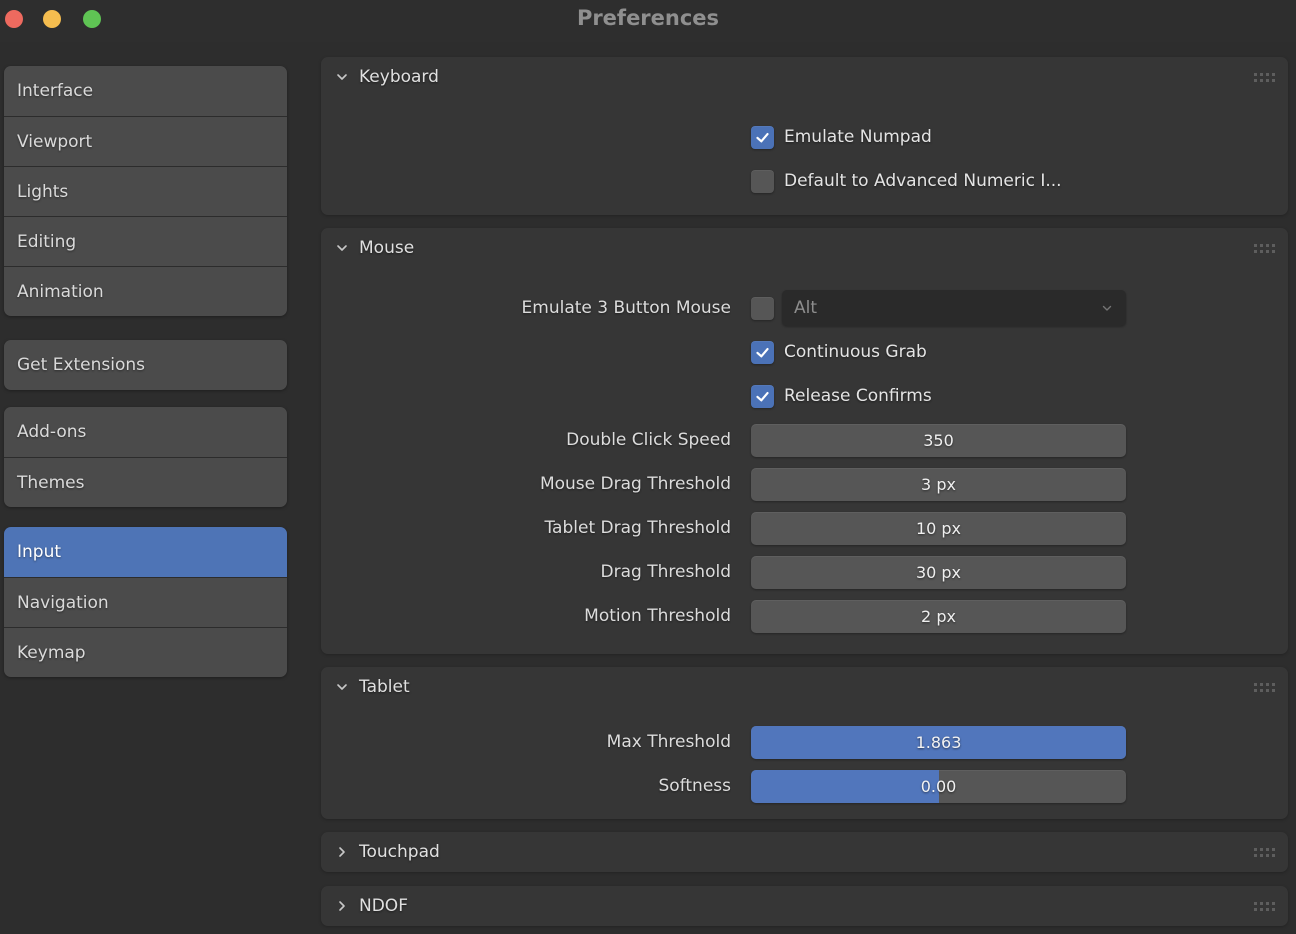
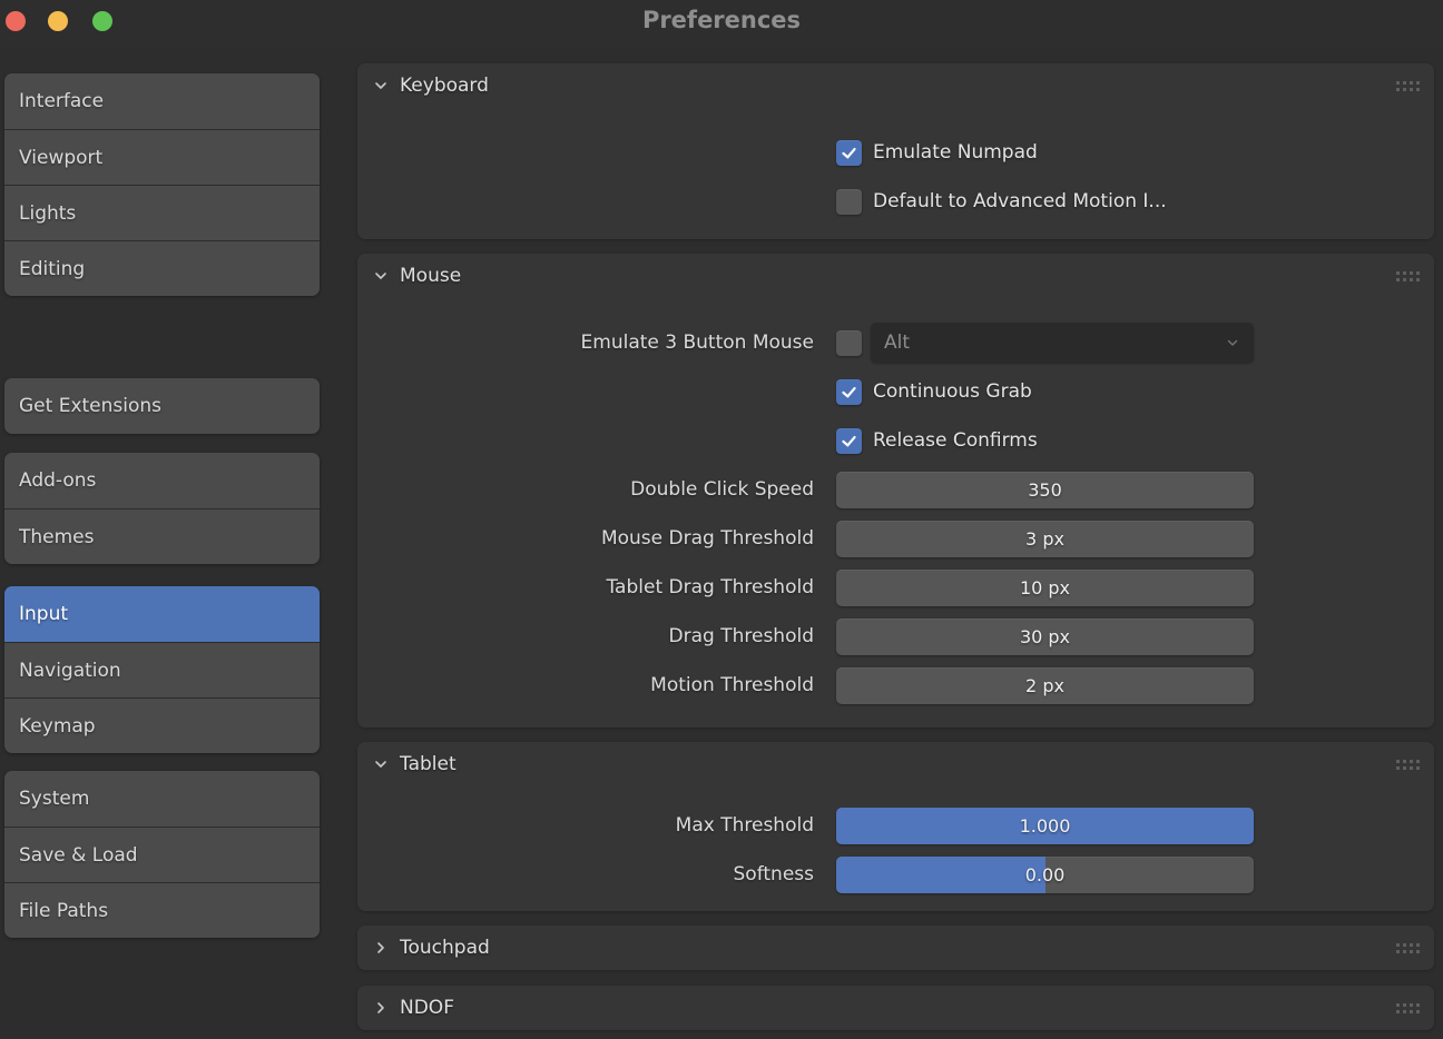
  Preferences
  Interface
  Viewport
  Lights
  Editing
- Animation
  Get Extensions
  Add-ons
  Themes
  Input
  Navigation
  Keymap
+ System
+ Save & Load
+ File Paths
  Keyboard
  Emulate Numpad
- Default to Advanced Numeric I...
+ Default to Advanced Motion I...
  Mouse
  Emulate 3 Button Mouse
  Alt
  Continuous Grab
  Release Confirms
  Double Click Speed
  350
  Mouse Drag Threshold
  3 px
  Tablet Drag Threshold
  10 px
  Drag Threshold
  30 px
  Motion Threshold
  2 px
  Tablet
  Max Threshold
- 1.863
+ 1.000
  Softness
  0.00
  Touchpad
  NDOF
